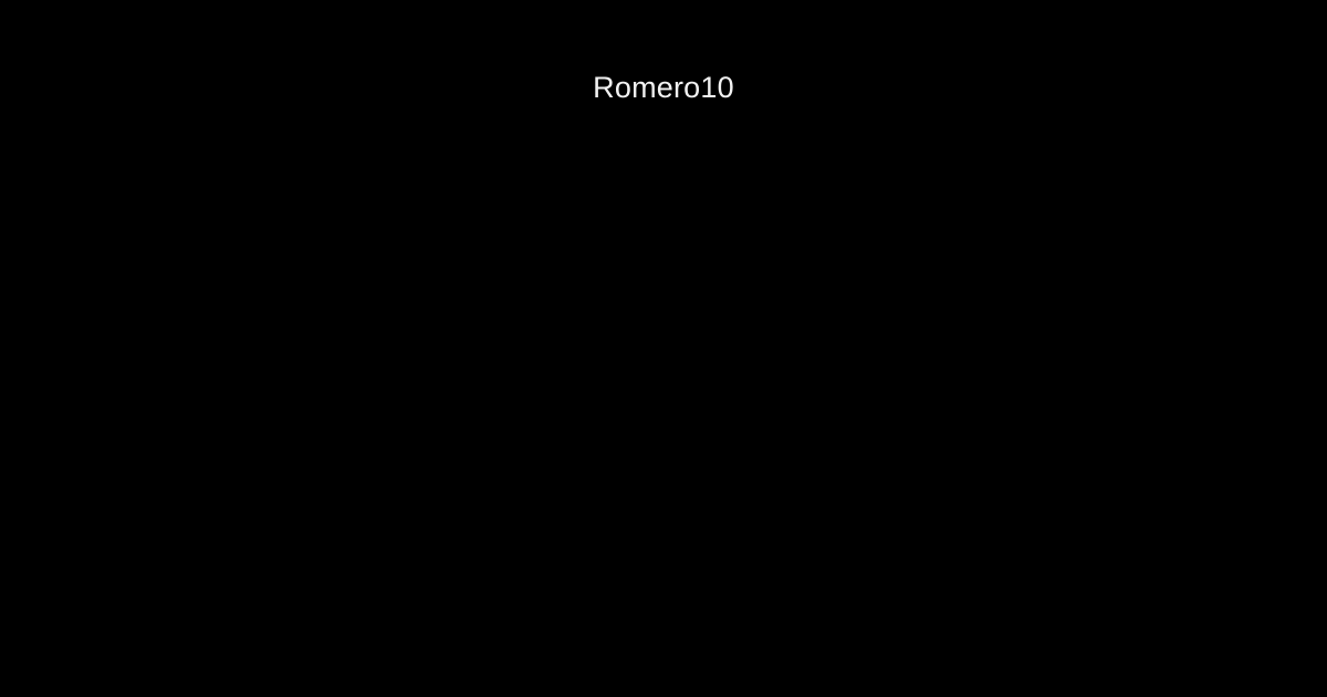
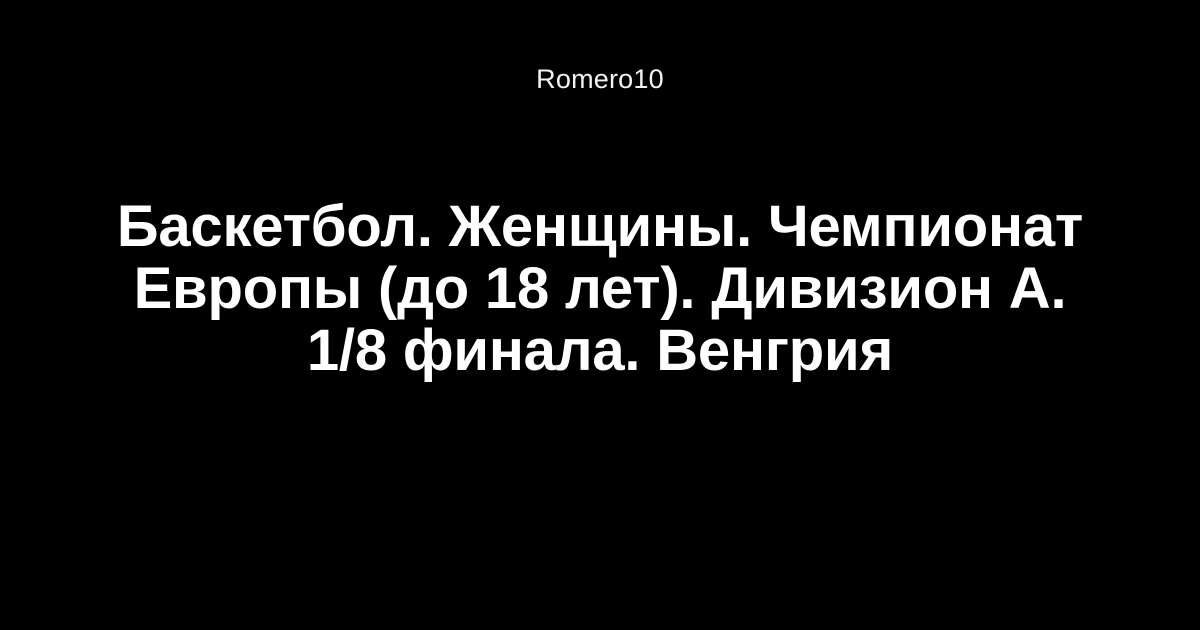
  Romero10
+ Баскетбол. Женщины. Чемпионат Европы (до 18 лет). Дивизион А. 1/8 финала. Венгрия
